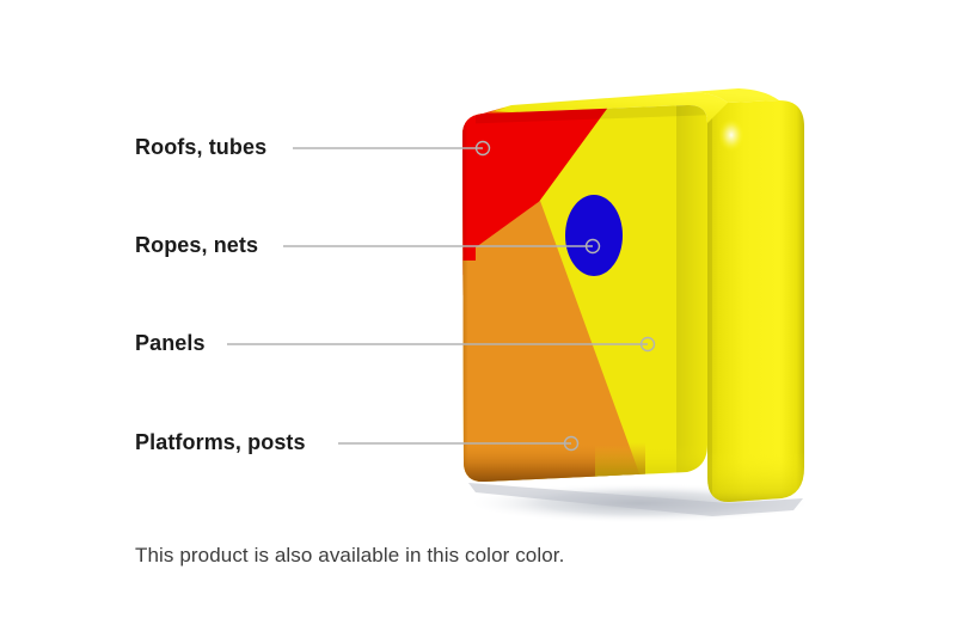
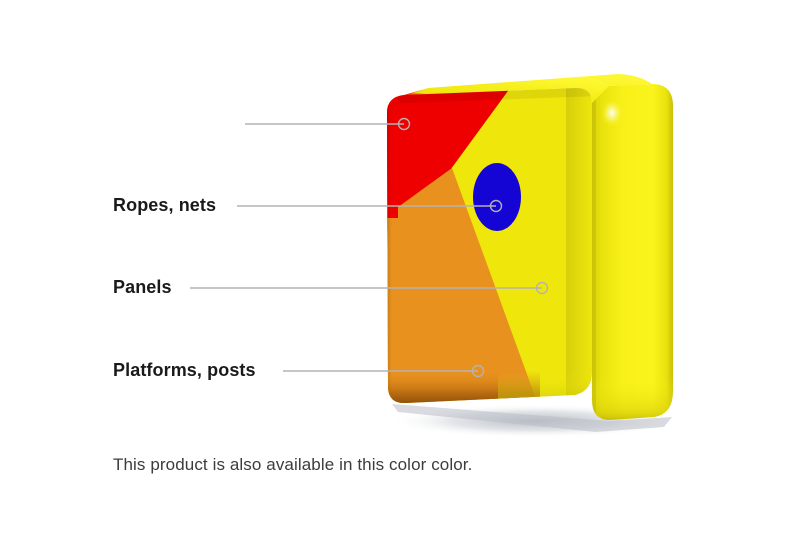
- Roofs, tubes
  Ropes, nets
  Panels
  Platforms, posts
  This product is also available in this color color.
